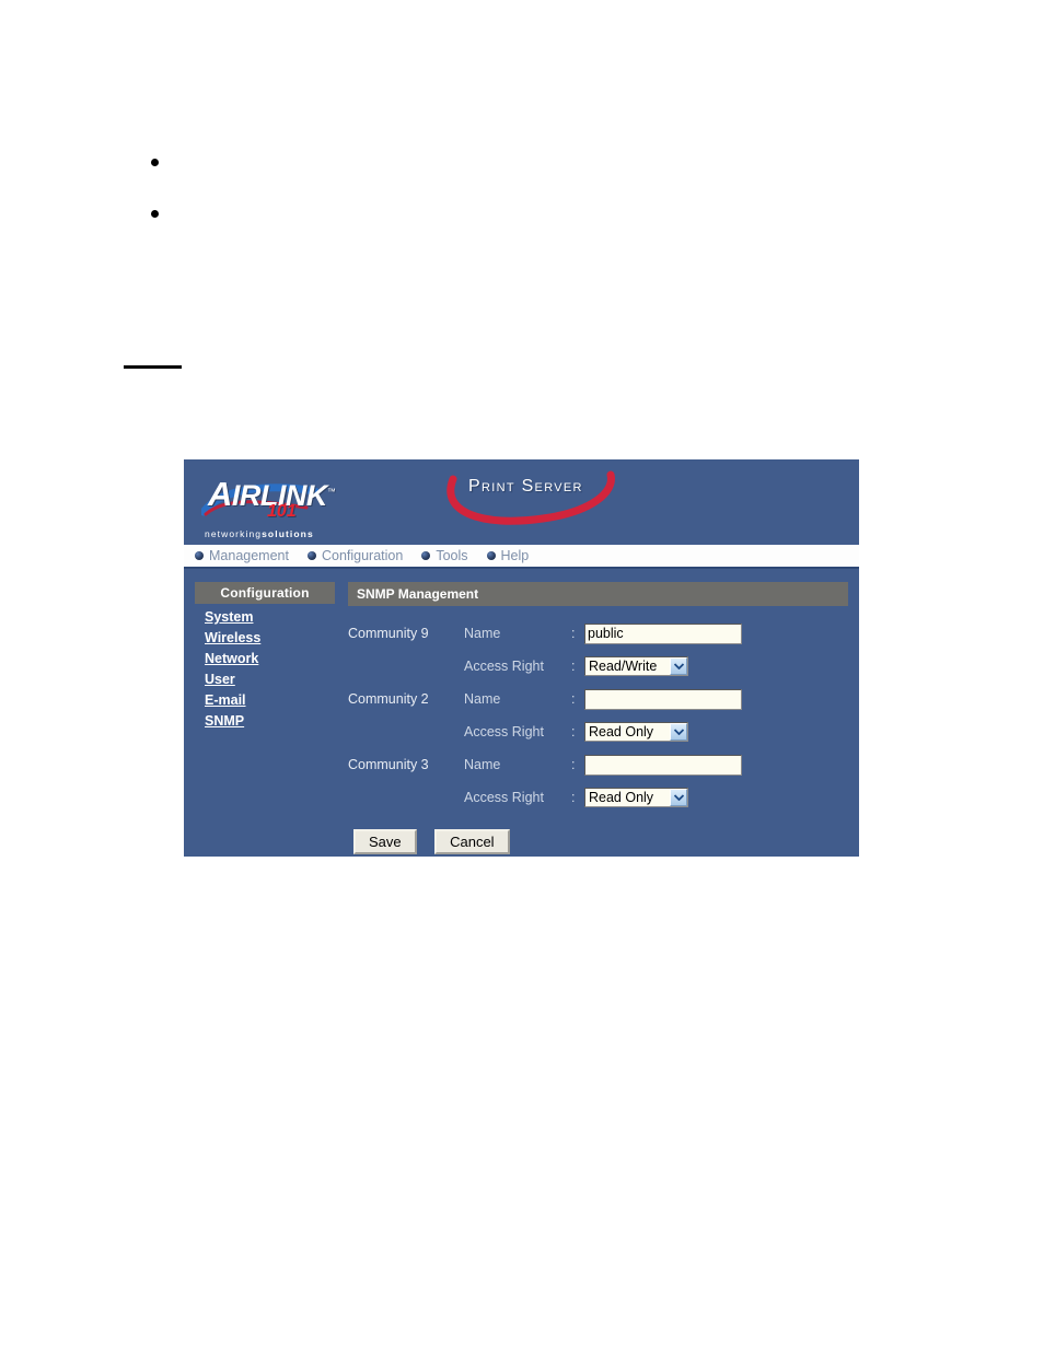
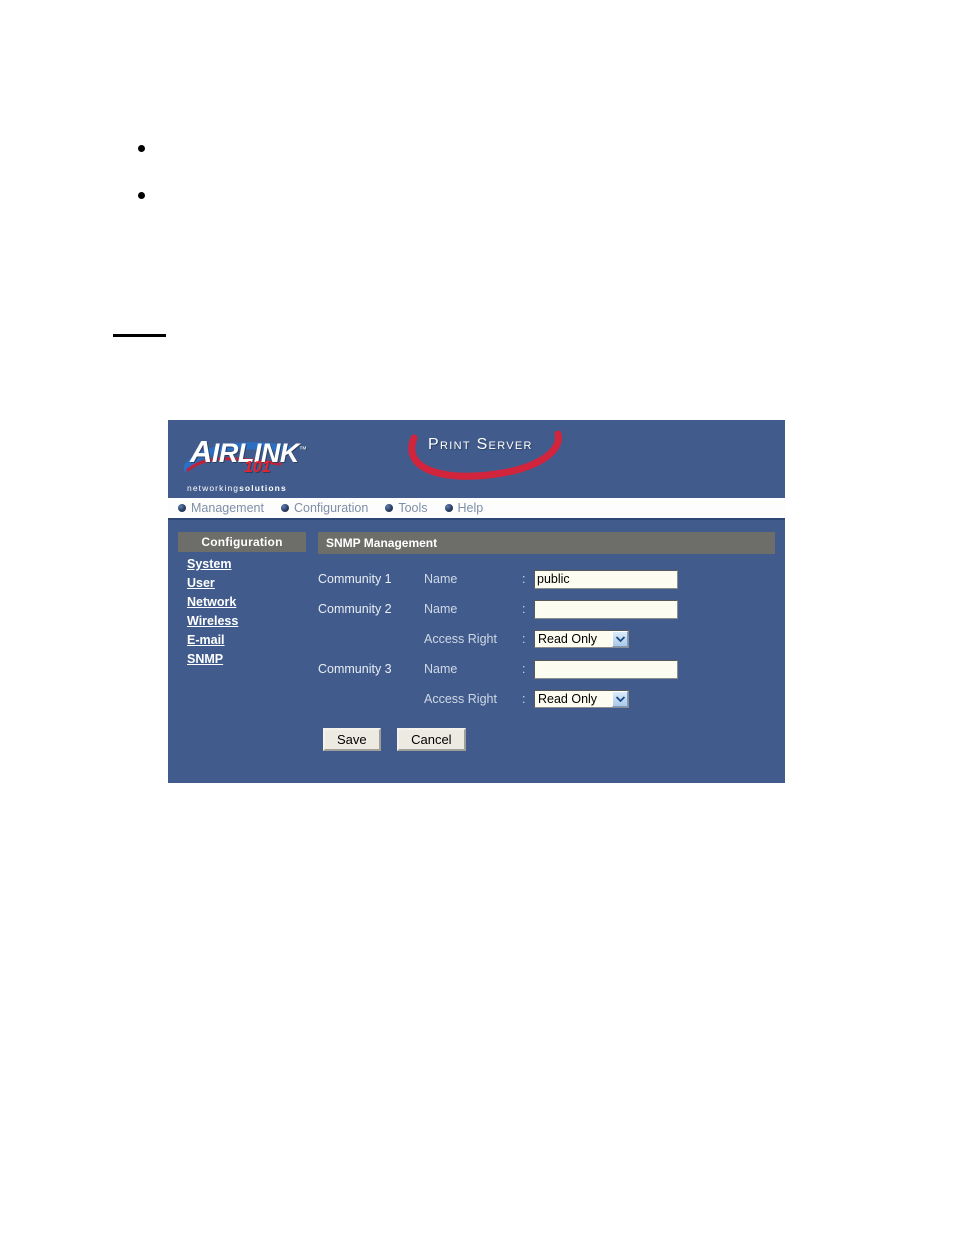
  AIRLINK™
  101
  networkingsolutions
  Print Server
  Management
  Configuration
  Tools
  Help
  Configuration
  System
- Wireless
+ User
  Network
- User
+ Wireless
  E-mail
  SNMP
  SNMP Management
- Community 9	Name	:	public
+ Community 1	Name	:	public
- 	Access Right	:	Read/Write
  Community 2	Name	:
  	Access Right	:	Read Only
  Community 3	Name	:
  	Access Right	:	Read Only
  Save Cancel
